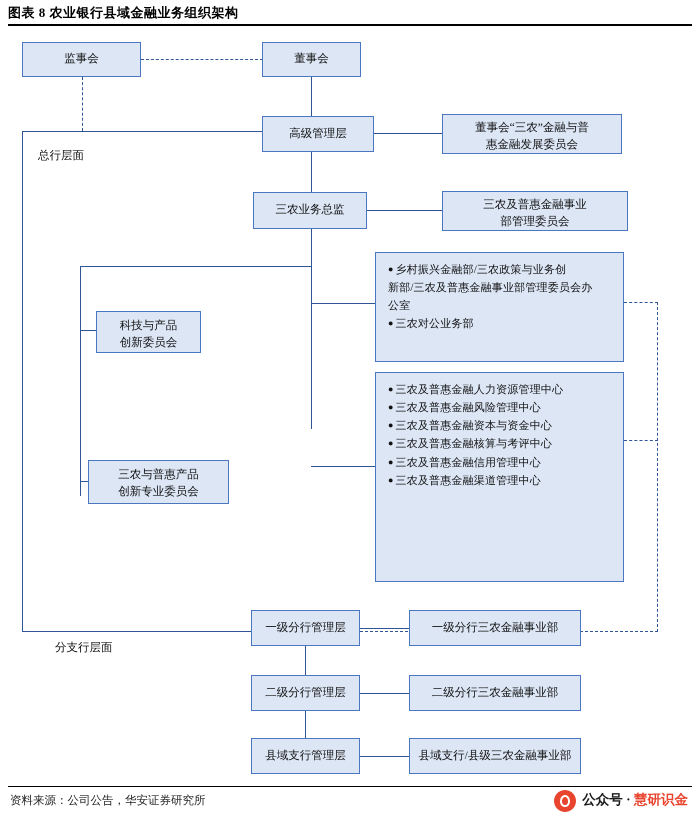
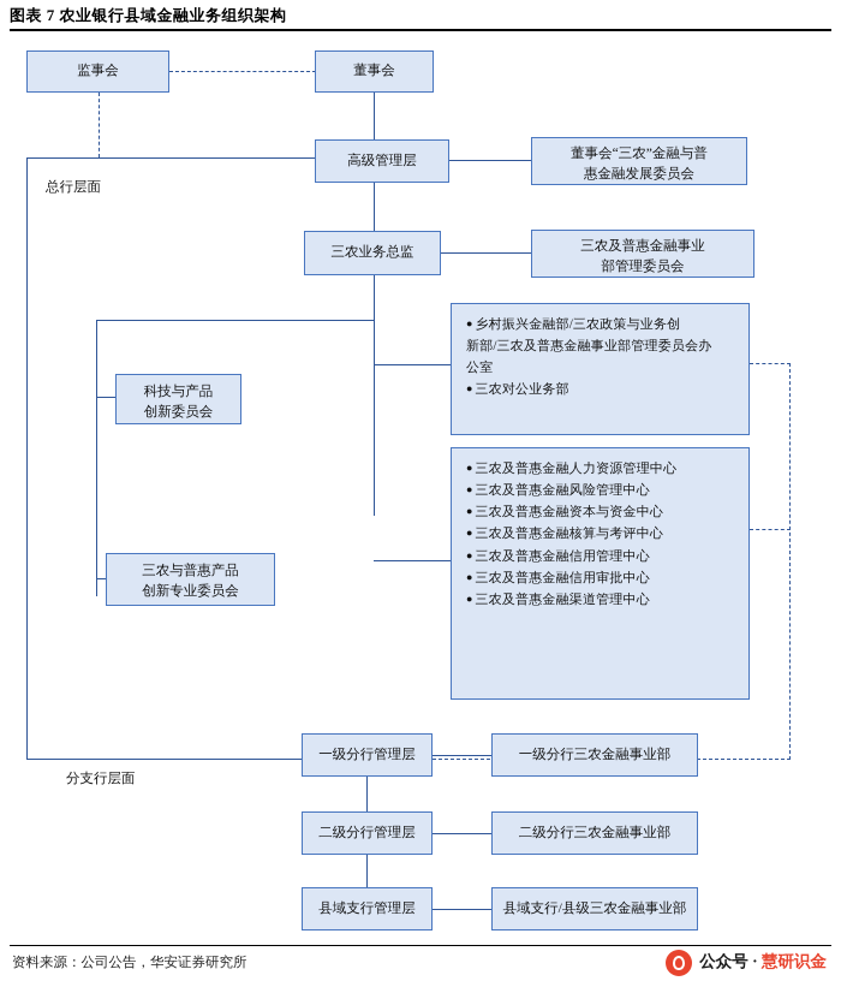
- 图表 8 农业银行县域金融业务组织架构
+ 图表 7 农业银行县域金融业务组织架构
  总行层面
  分支行层面
  监事会
  董事会
  高级管理层
  董事会“三农”金融与普
  惠金融发展委员会
  三农业务总监
  三农及普惠金融事业
  部管理委员会
  科技与产品
  创新委员会
  三农与普惠产品
  创新专业委员会
  ● 乡村振兴金融部/三农政策与业务创
  新部/三农及普惠金融事业部管理委员会办
  公室
  ● 三农对公业务部
  ● 三农及普惠金融人力资源管理中心
  ● 三农及普惠金融风险管理中心
  ● 三农及普惠金融资本与资金中心
  ● 三农及普惠金融核算与考评中心
  ● 三农及普惠金融信用管理中心
+ ● 三农及普惠金融信用审批中心
  ● 三农及普惠金融渠道管理中心
  一级分行管理层
  一级分行三农金融事业部
  二级分行管理层
  二级分行三农金融事业部
  县域支行管理层
  县域支行/县级三农金融事业部
  资料来源：公司公告，华安证券研究所
  公众号 · 慧研识金
